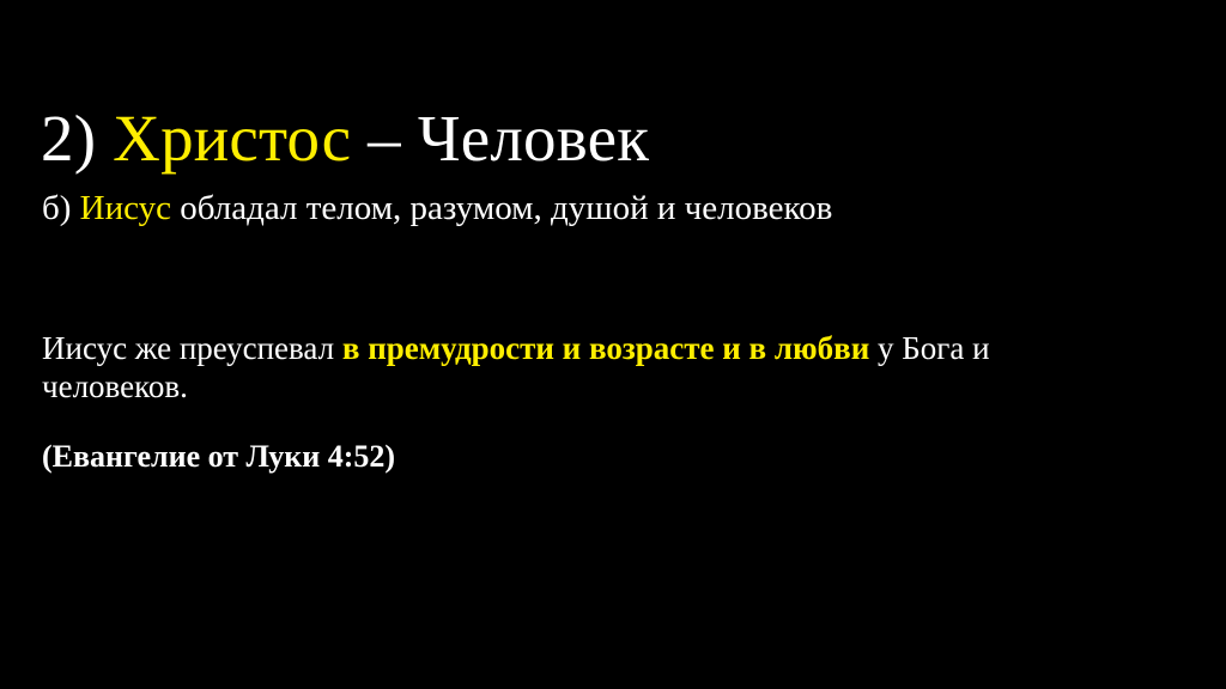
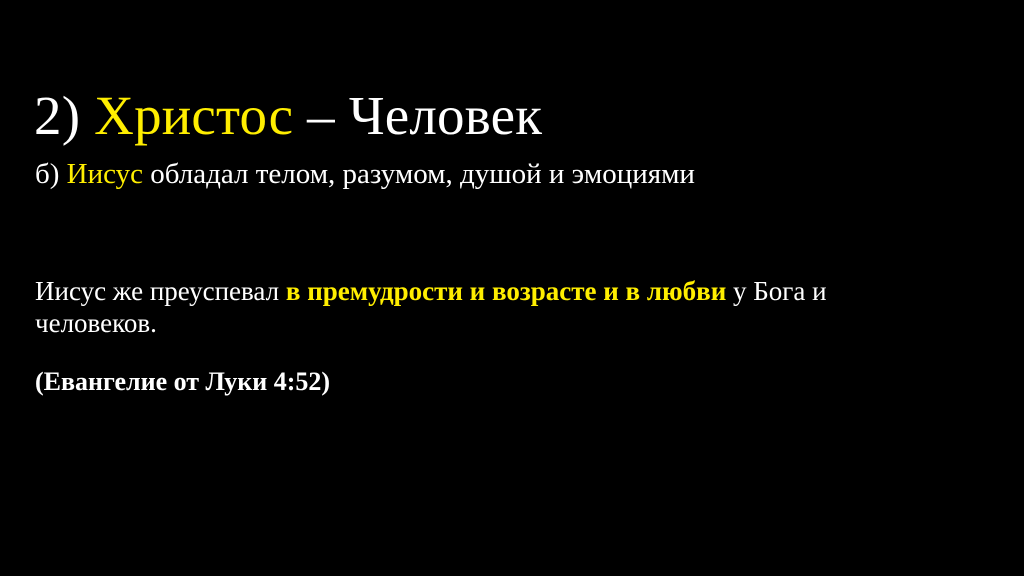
  2) Христос – Человек
- б) Иисус обладал телом, разумом, душой и человеков
+ б) Иисус обладал телом, разумом, душой и эмоциями
  Иисус же преуспевал в премудрости и возрасте и в любви у Бога и человеков.
  (Евангелие от Луки 4:52)
